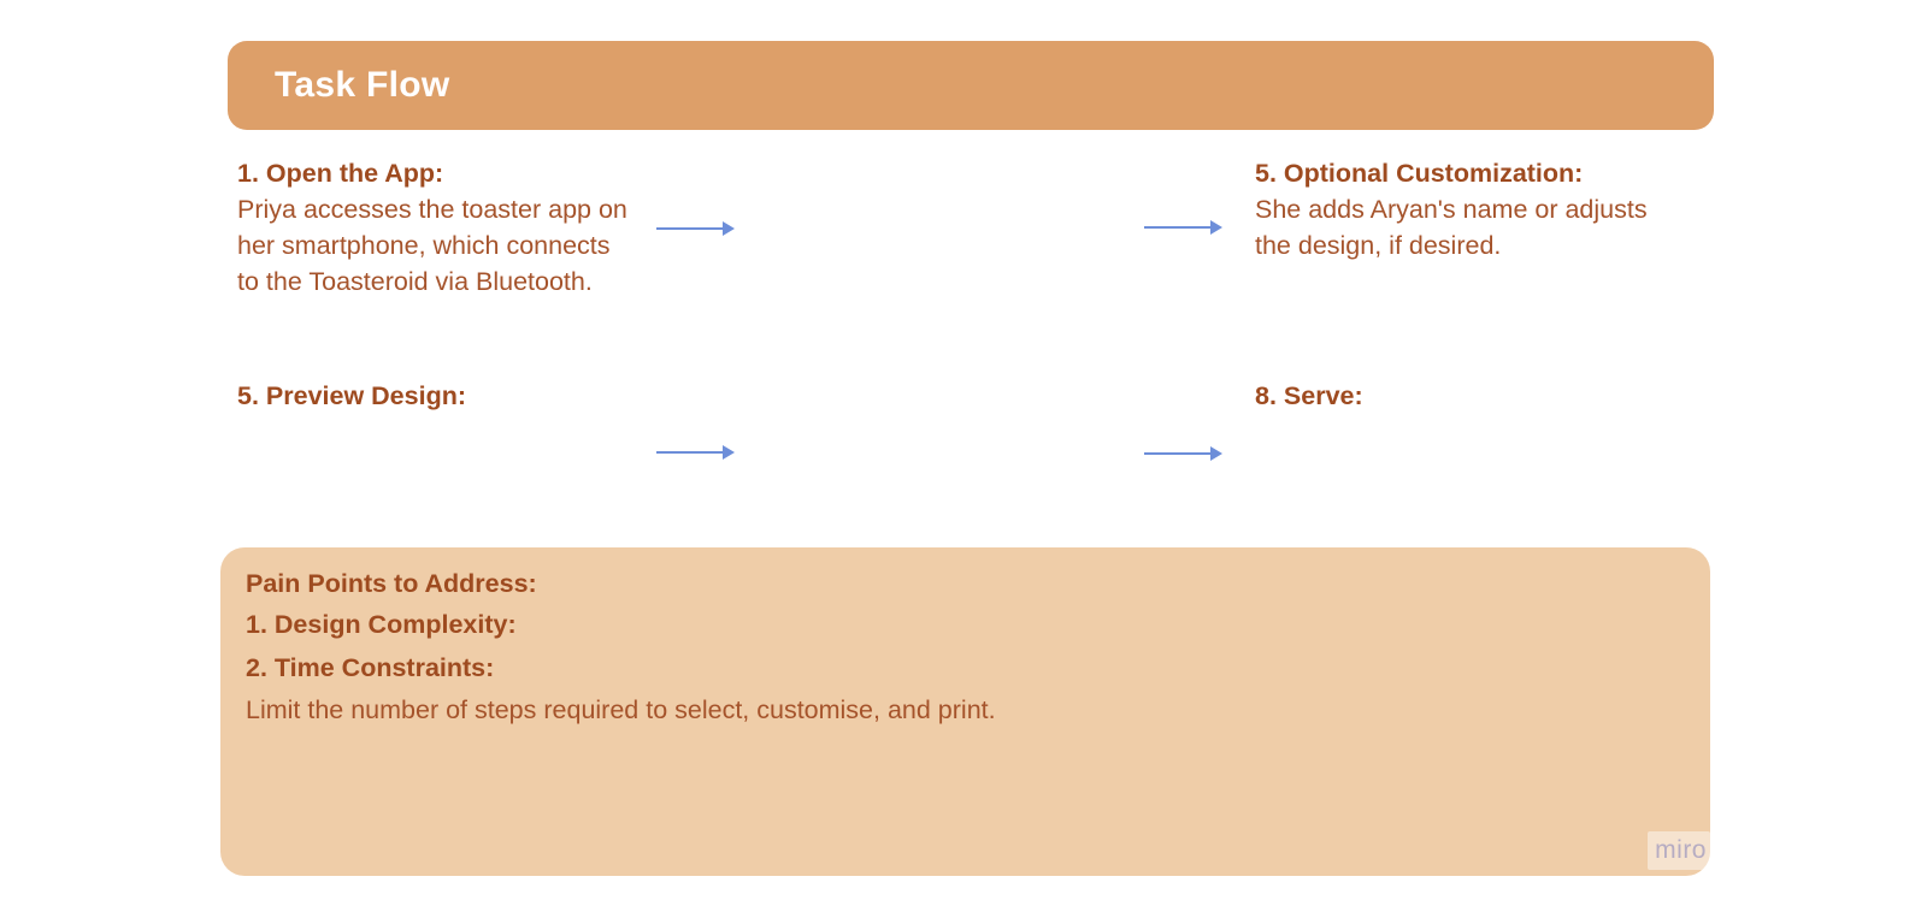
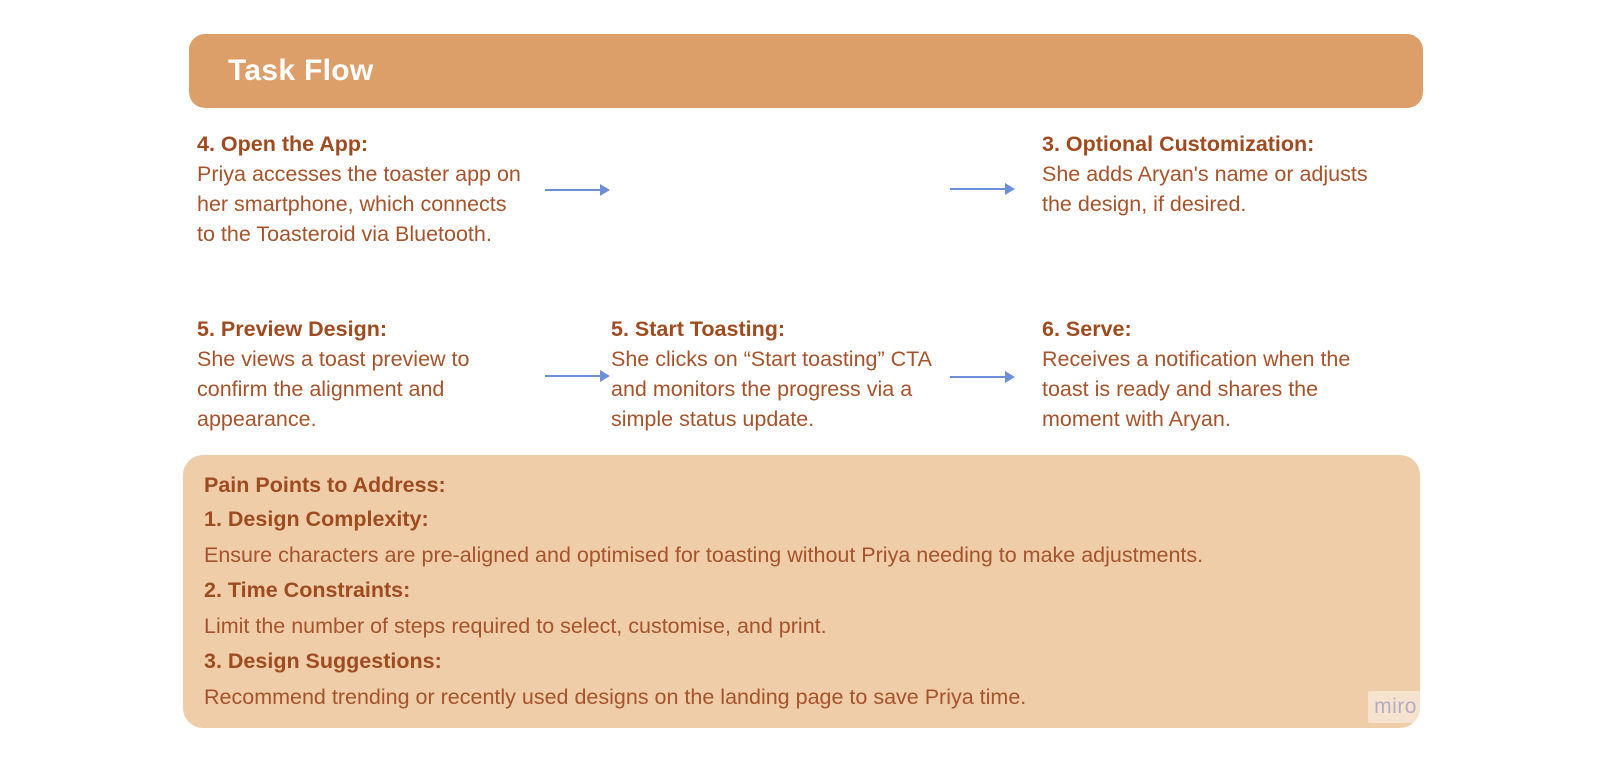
  Task Flow
- 1. Open the App:
+ 4. Open the App:
  Priya accesses the toaster app on
  her smartphone, which connects
  to the Toasteroid via Bluetooth.
- 5. Optional Customization:
+ 3. Optional Customization:
  She adds Aryan's name or adjusts
  the design, if desired.
  5. Preview Design:
+ She views a toast preview to
+ confirm the alignment and
+ appearance.
+ 5. Start Toasting:
+ She clicks on “Start toasting” CTA
+ and monitors the progress via a
+ simple status update.
- 8. Serve:
+ 6. Serve:
+ Receives a notification when the
+ toast is ready and shares the
+ moment with Aryan.
  Pain Points to Address:
  1. Design Complexity:
+ Ensure characters are pre-aligned and optimised for toasting without Priya needing to make adjustments.
  2. Time Constraints:
  Limit the number of steps required to select, customise, and print.
+ 3. Design Suggestions:
+ Recommend trending or recently used designs on the landing page to save Priya time.
  miro
